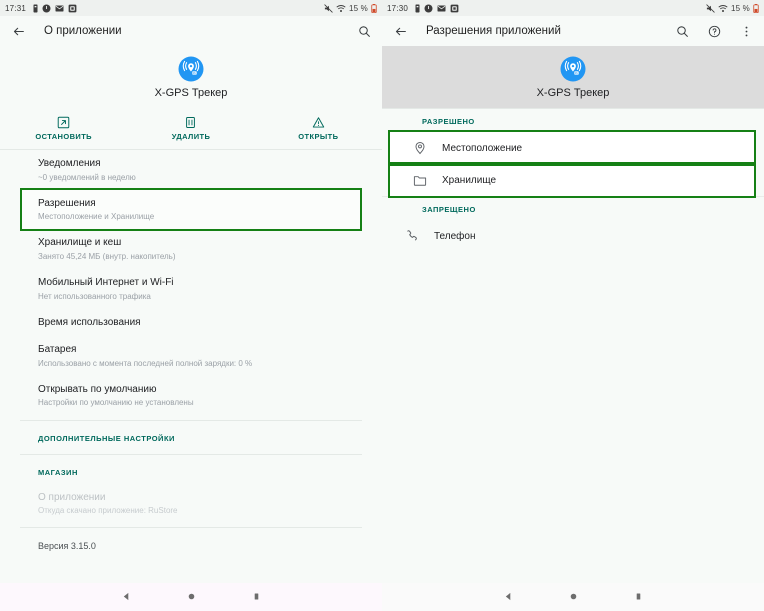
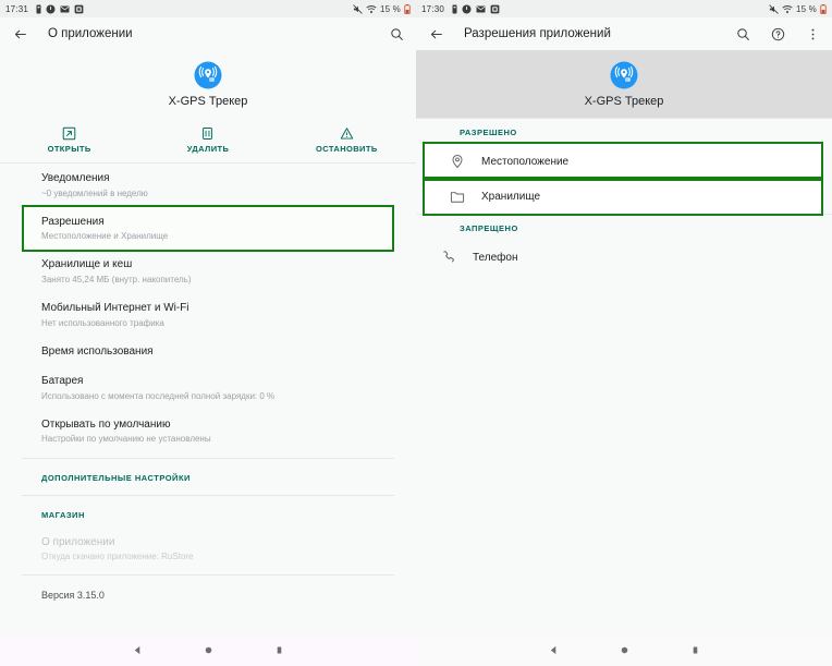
  17:31
  15 %
  О приложении
  X-GPS Трекер
- ОСТАНОВИТЬ
+ ОТКРЫТЬ
  УДАЛИТЬ
- ОТКРЫТЬ
+ ОСТАНОВИТЬ
  Уведомления
  ~0 уведомлений в неделю
  Разрешения
  Местоположение и Хранилище
  Хранилище и кеш
  Занято 45,24 МБ (внутр. накопитель)
  Мобильный Интернет и Wi-Fi
  Нет использованного трафика
  Время использования
  Батарея
  Использовано с момента последней полной зарядки: 0 %
  Открывать по умолчанию
  Настройки по умолчанию не установлены
  ДОПОЛНИТЕЛЬНЫЕ НАСТРОЙКИ
  МАГАЗИН
  О приложении
  Откуда скачано приложение: RuStore
  Версия 3.15.0
  17:30
  15 %
  Разрешения приложений
  X-GPS Трекер
  РАЗРЕШЕНО
  Местоположение
  Хранилище
  ЗАПРЕЩЕНО
  Телефон
